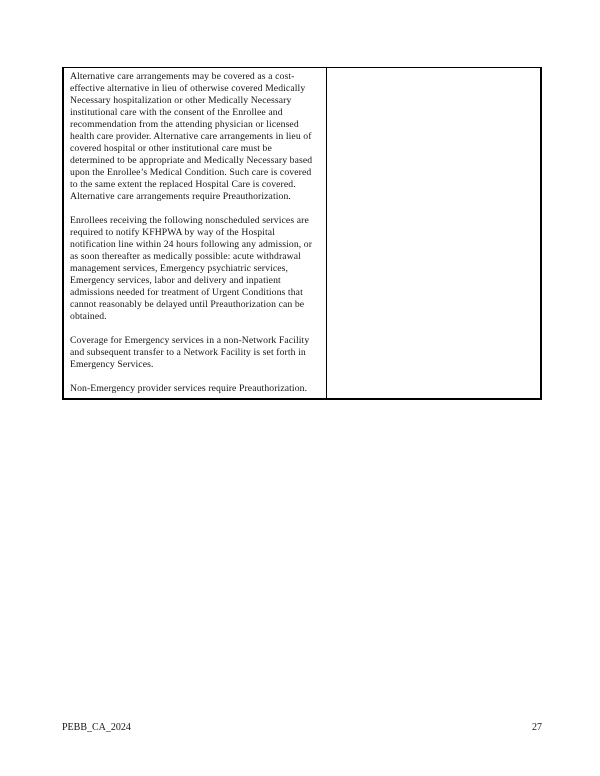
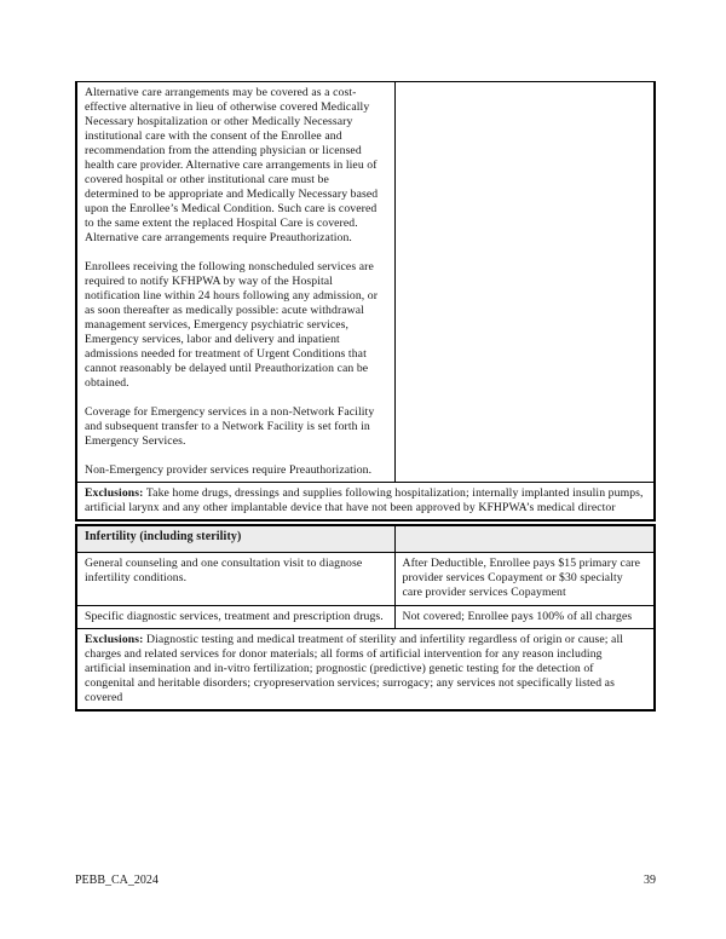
  Alternative care arrangements may be covered as a cost-effective alternative in lieu of otherwise covered Medically Necessary hospitalization or other Medically Necessary institutional care with the consent of the Enrollee and recommendation from the attending physician or licensed health care provider. Alternative care arrangements in lieu of covered hospital or other institutional care must be determined to be appropriate and Medically Necessary based upon the Enrollee’s Medical Condition. Such care is covered to the same extent the replaced Hospital Care is covered. Alternative care arrangements require Preauthorization. Enrollees receiving the following nonscheduled services are required to notify KFHPWA by way of the Hospital notification line within 24 hours following any admission, or as soon thereafter as medically possible: acute withdrawal management services, Emergency psychiatric services, Emergency services, labor and delivery and inpatient admissions needed for treatment of Urgent Conditions that cannot reasonably be delayed until Preauthorization can be obtained. Coverage for Emergency services in a non-Network Facility and subsequent transfer to a Network Facility is set forth in Emergency Services. Non-Emergency provider services require Preauthorization.
+ Exclusions: Take home drugs, dressings and supplies following hospitalization; internally implanted insulin pumps, artificial larynx and any other implantable device that have not been approved by KFHPWA’s medical director
+ Infertility (including sterility)
+ General counseling and one consultation visit to diagnose infertility conditions.	After Deductible, Enrollee pays $15 primary care provider services Copayment or $30 specialty care provider services Copayment
+ Specific diagnostic services, treatment and prescription drugs.	Not covered; Enrollee pays 100% of all charges
+ Exclusions: Diagnostic testing and medical treatment of sterility and infertility regardless of origin or cause; all charges and related services for donor materials; all forms of artificial intervention for any reason including artificial insemination and in-vitro fertilization; prognostic (predictive) genetic testing for the detection of congenital and heritable disorders; cryopreservation services; surrogacy; any services not specifically listed as covered
  PEBB_CA_2024
- 27
+ 39
